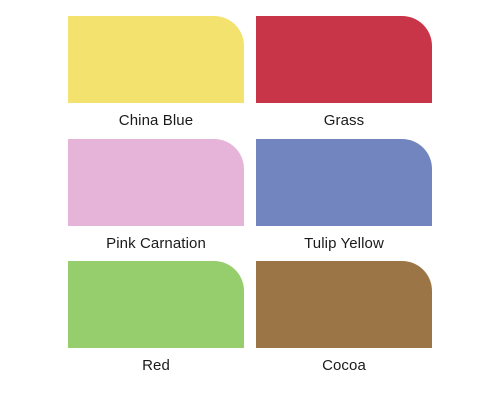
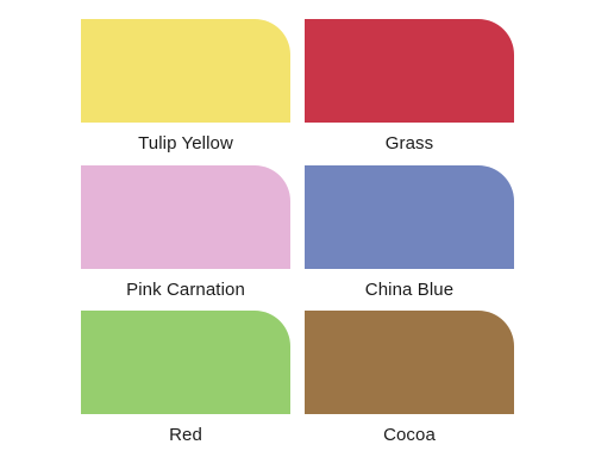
- China Blue
+ Tulip Yellow
  Grass
  Pink Carnation
- Tulip Yellow
+ China Blue
  Red
  Cocoa
